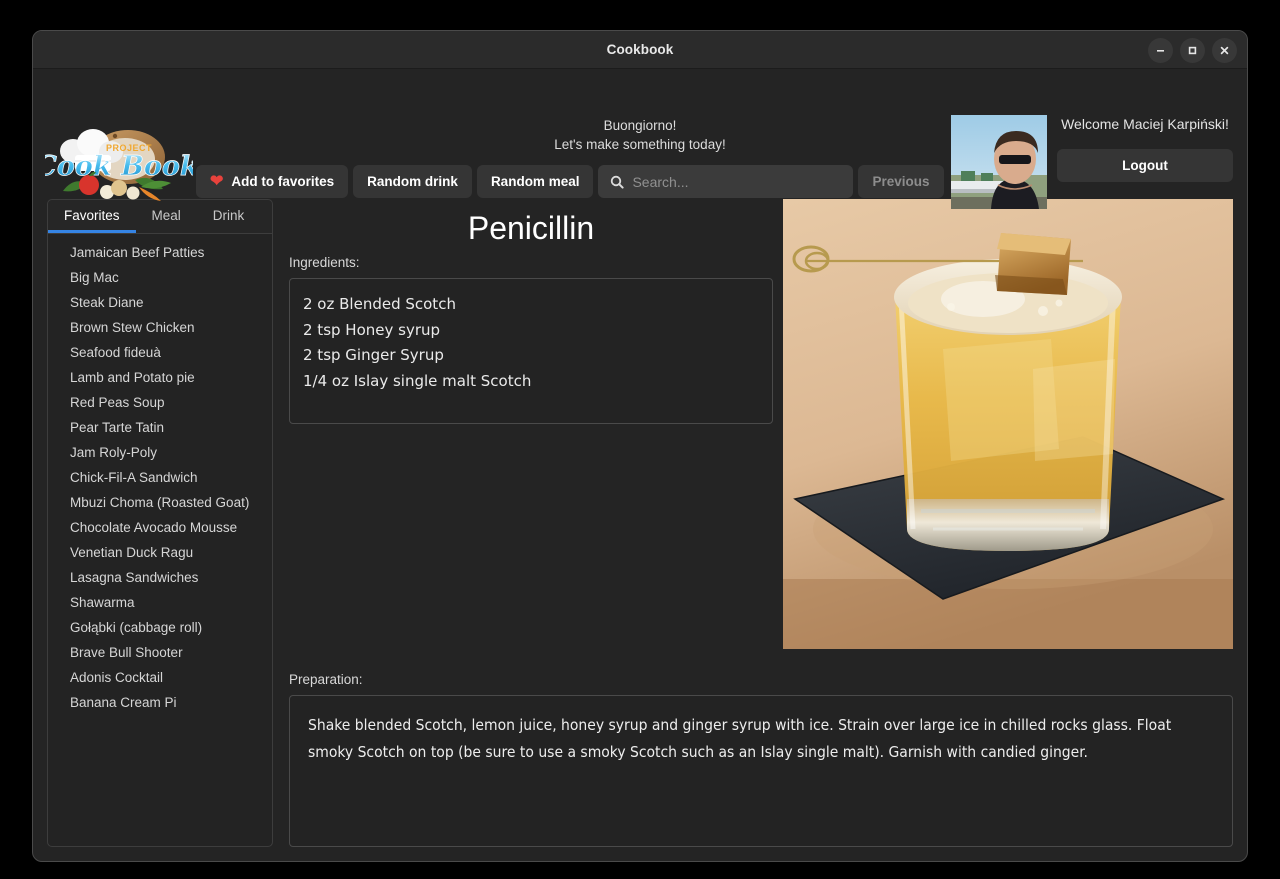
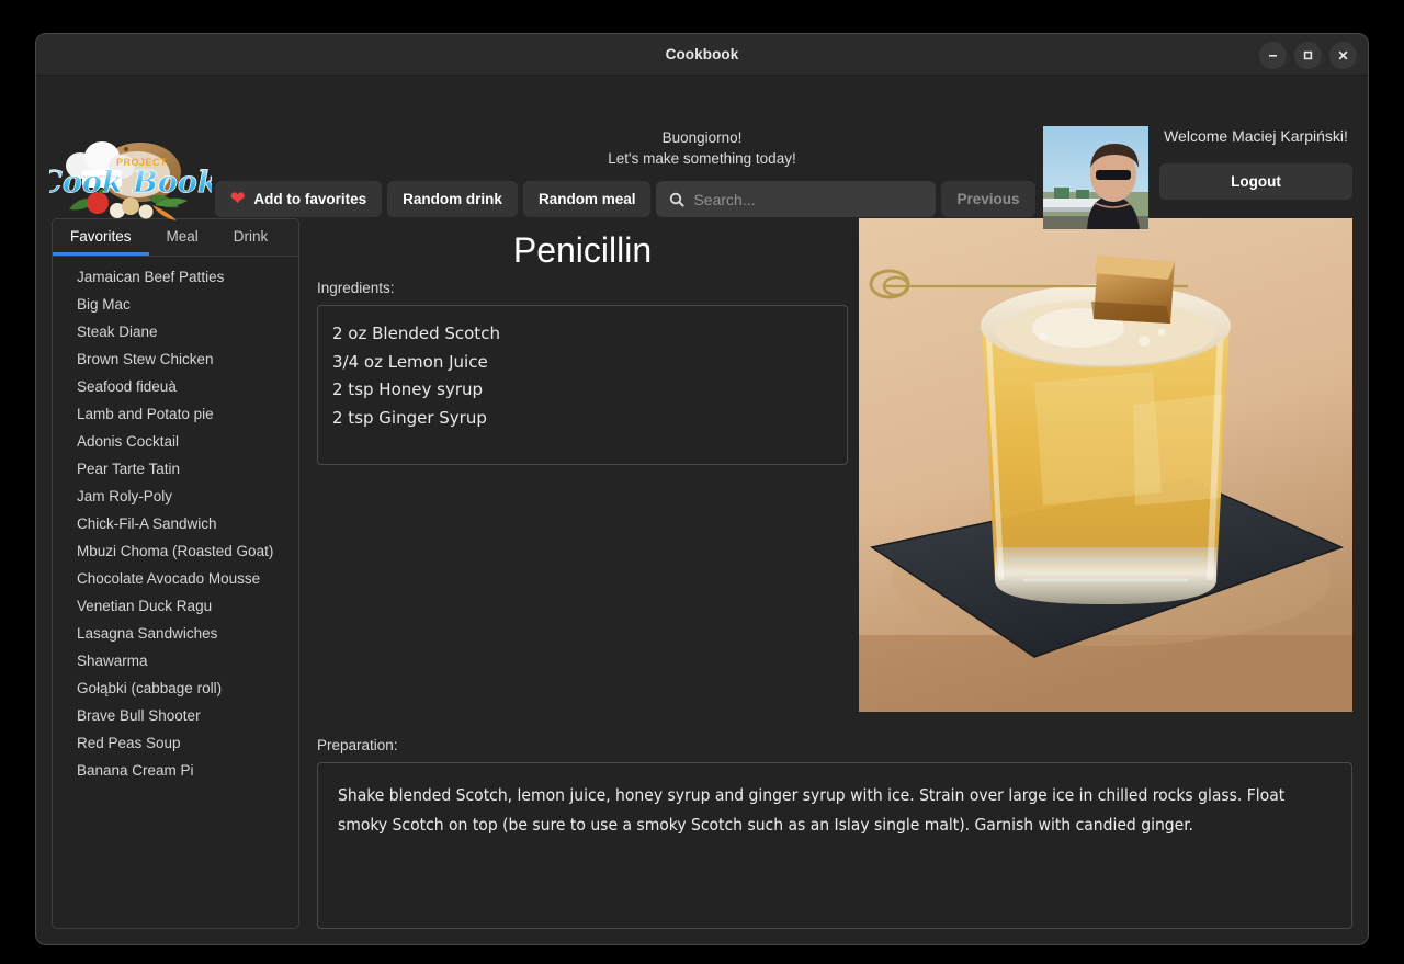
  Cookbook
  PROJECT
  Cook Book
  Buongiorno!
  Let's make something today!
  ❤
  Add to favorites
  Random drink
  Random meal
  Search...
  Previous
  Welcome Maciej Karpiński!
  Logout
  Favorites
  Meal
  Drink
  Jamaican Beef Patties
  Big Mac
  Steak Diane
  Brown Stew Chicken
  Seafood fideuà
  Lamb and Potato pie
- Red Peas Soup
+ Adonis Cocktail
  Pear Tarte Tatin
  Jam Roly-Poly
  Chick-Fil-A Sandwich
  Mbuzi Choma (Roasted Goat)
  Chocolate Avocado Mousse
  Venetian Duck Ragu
  Lasagna Sandwiches
  Shawarma
  Gołąbki (cabbage roll)
  Brave Bull Shooter
- Adonis Cocktail
+ Red Peas Soup
  Banana Cream Pi
  Penicillin
  Ingredients:
  2 oz Blended Scotch
+ 3/4 oz Lemon Juice
  2 tsp Honey syrup
  2 tsp Ginger Syrup
- 1/4 oz Islay single malt Scotch
  Preparation:
  Shake blended Scotch, lemon juice, honey syrup and ginger syrup with ice. Strain over large ice in chilled rocks glass. Float smoky Scotch on top (be sure to use a smoky Scotch such as an Islay single malt). Garnish with candied ginger.
